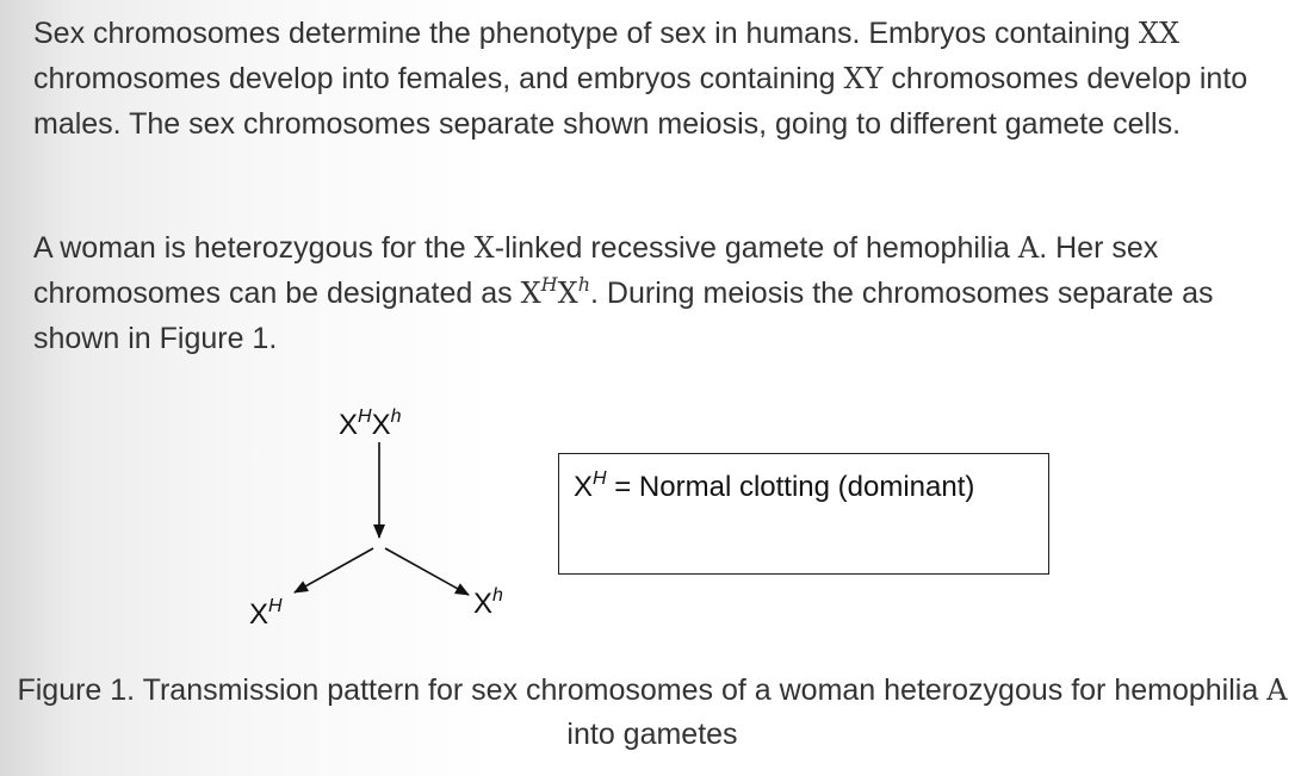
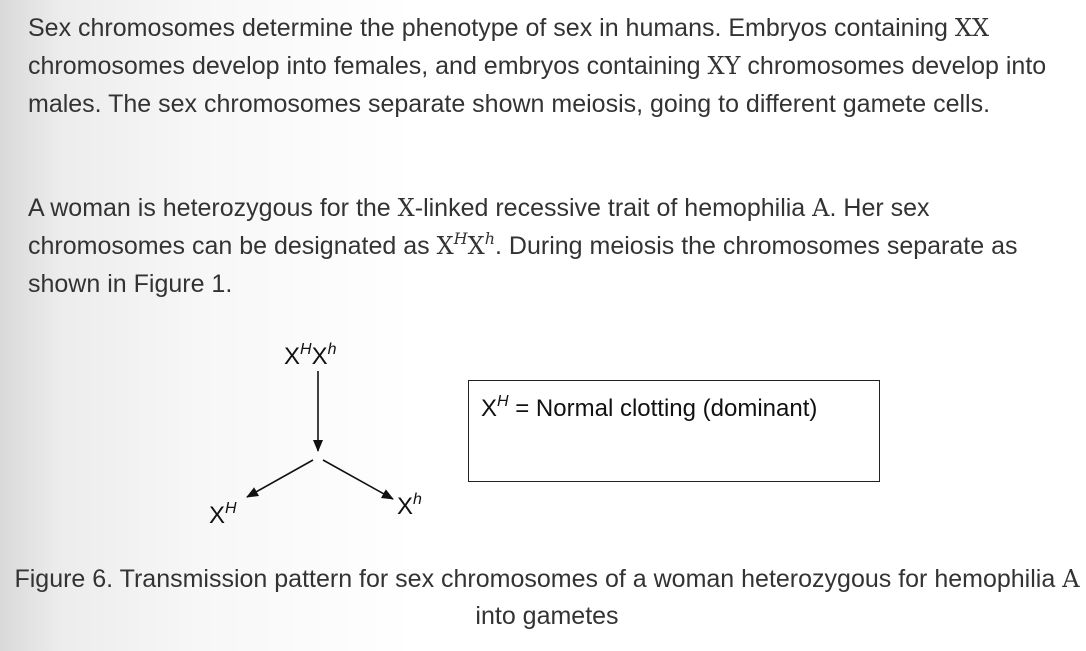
  Sex chromosomes determine the phenotype of sex in humans. Embryos containing XX chromosomes develop into females, and embryos containing XY chromosomes develop into males. The sex chromosomes separate shown meiosis, going to different gamete cells.
- A woman is heterozygous for the X-linked recessive gamete of hemophilia A. Her sex chromosomes can be designated as XHXh. During meiosis the chromosomes separate as shown in Figure 1.
+ A woman is heterozygous for the X-linked recessive trait of hemophilia A. Her sex chromosomes can be designated as XHXh. During meiosis the chromosomes separate as shown in Figure 1.
  XHXh
  XH
  Xh
  XH = Normal clotting (dominant)
- Figure 1. Transmission pattern for sex chromosomes of a woman heterozygous for hemophilia A into gametes
+ Figure 6. Transmission pattern for sex chromosomes of a woman heterozygous for hemophilia A into gametes
